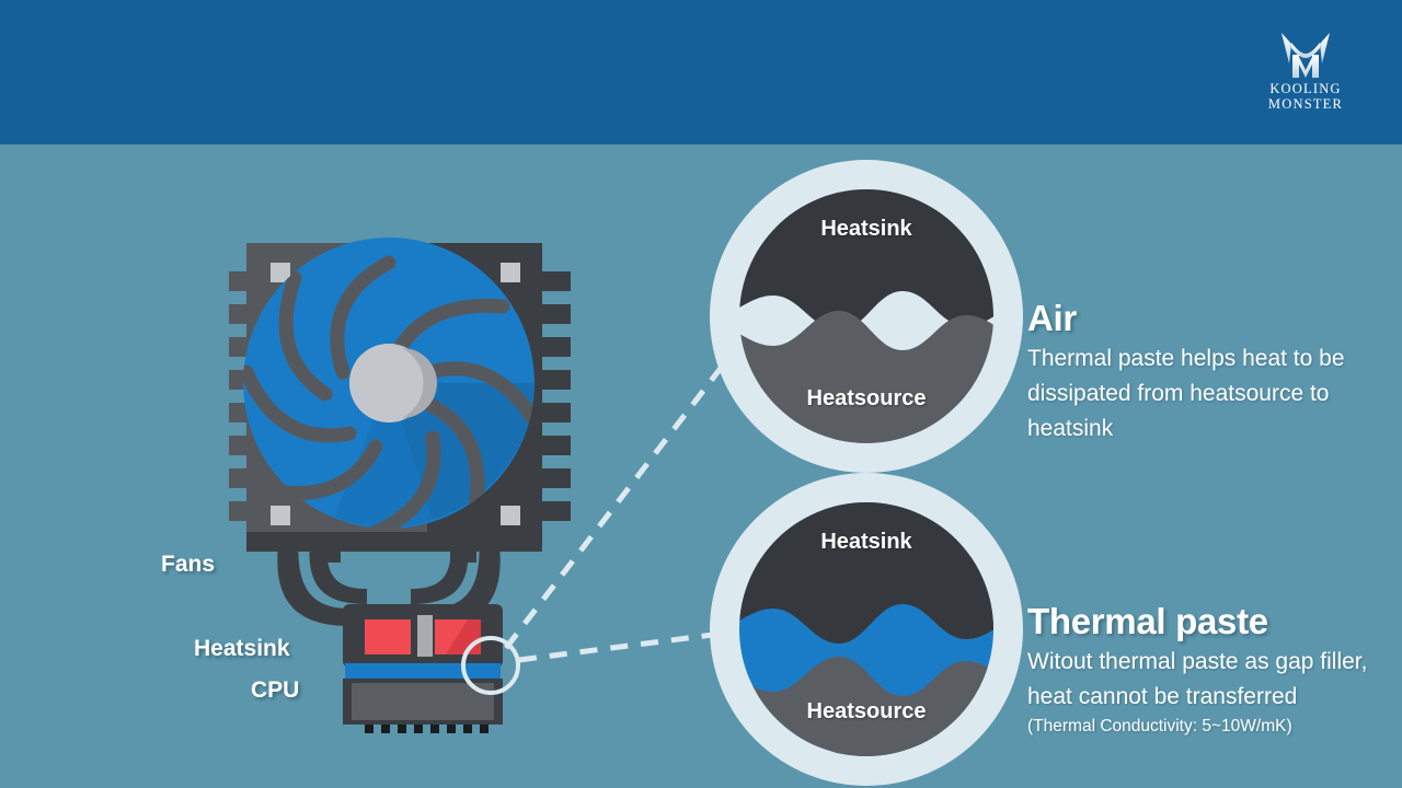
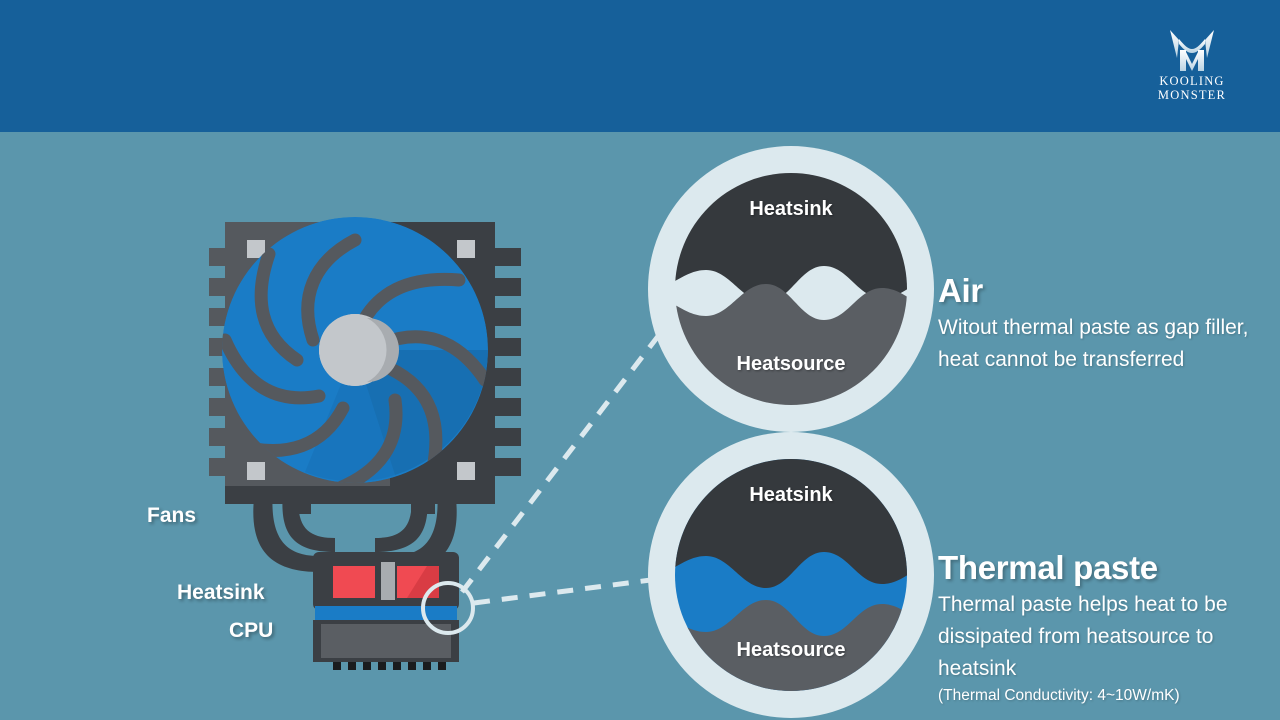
  KOOLING
  MONSTER
  Fans
  Heatsink
  CPU
  Heatsink
  Heatsource
  Heatsink
  Heatsource
  Air
- Thermal paste helps heat to be dissipated from heatsource to heatsink
+ Witout thermal paste as gap filler, heat cannot be transferred
  Thermal paste
- Witout thermal paste as gap filler, heat cannot be transferred
+ Thermal paste helps heat to be dissipated from heatsource to heatsink
- (Thermal Conductivity: 5~10W/mK)
+ (Thermal Conductivity: 4~10W/mK)
